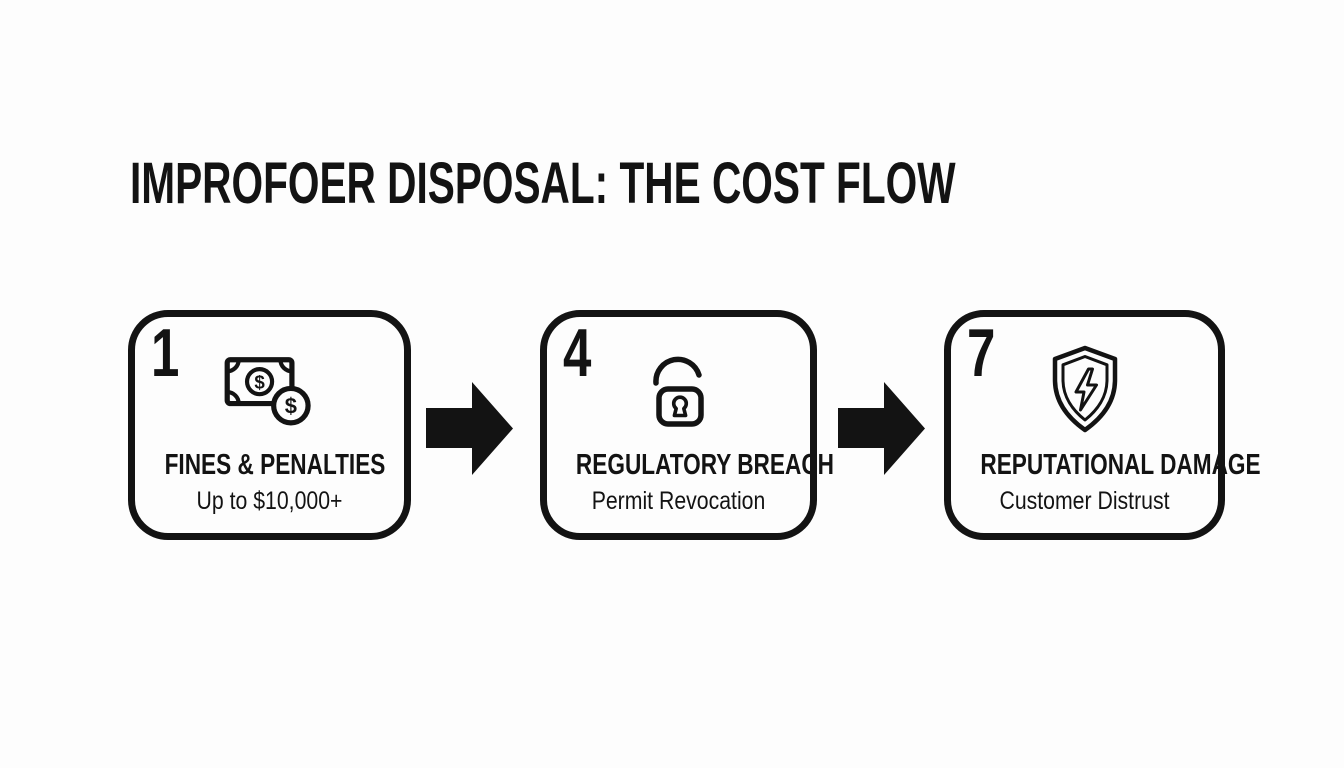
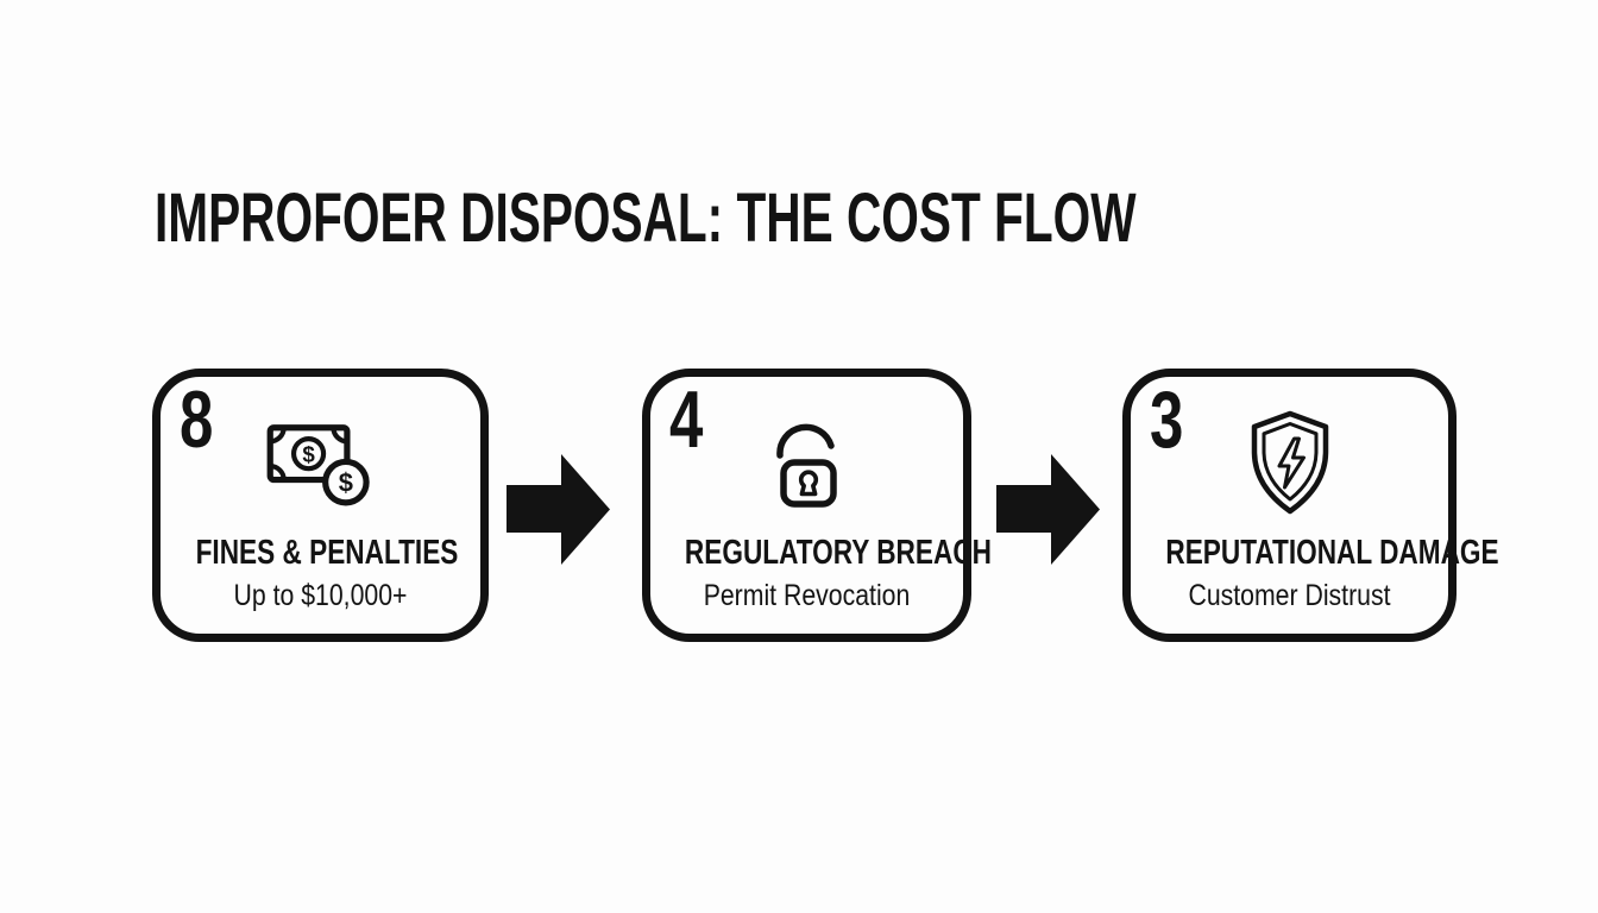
  IMPROFOER DISPOSAL: THE COST FLOW
- 1
+ 8
  $
  $
  FINES & PENALTIES
  Up to $10,000+
  4
  REGULATORY BREACH
  Permit Revocation
- 7
+ 3
  REPUTATIONAL DAMAGE
  Customer Distrust
